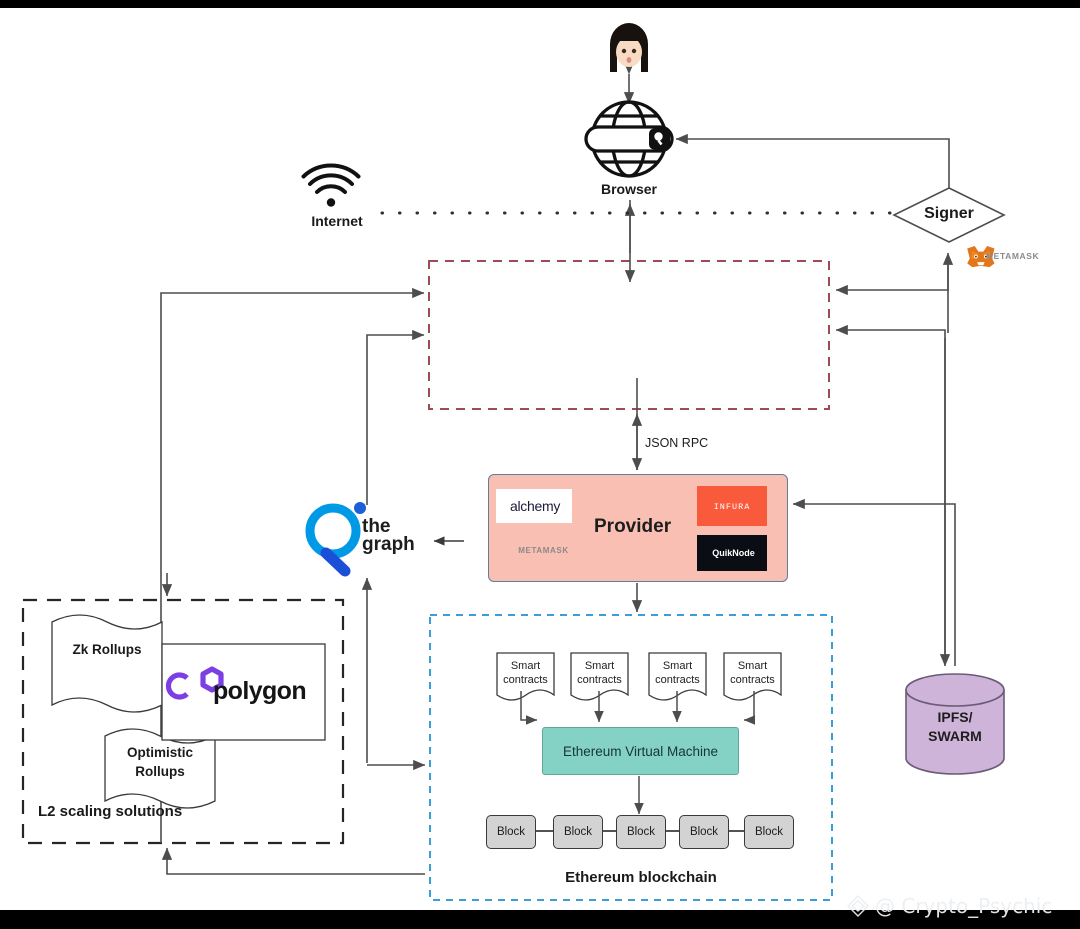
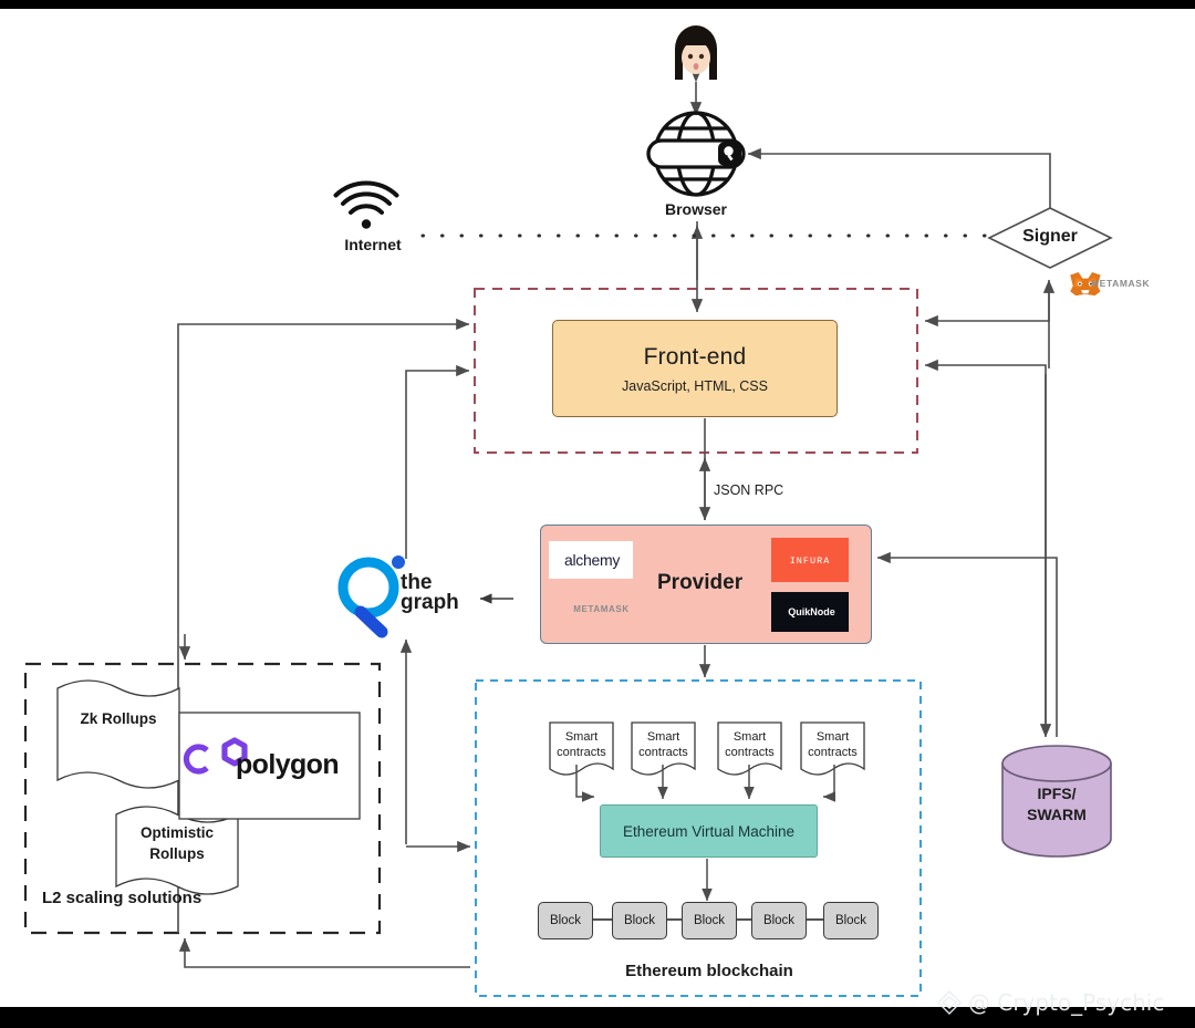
  Browser
  Internet
  Signer
  METAMASK
+ Front-end
+ JavaScript, HTML, CSS
  JSON RPC
  Provider
  alchemy
  INFURA
  METAMASK
  QuikNode
  the
  graph
  Ethereum Virtual Machine
  Smart contracts
  Smart contracts
  Smart contracts
  Smart contracts
  Block
  Block
  Block
  Block
  Block
  Ethereum blockchain
  Zk Rollups
  Optimistic
  Rollups
  polygon
  L2 scaling solutions
  IPFS/
  SWARM
  @ Crypto_Psychic
